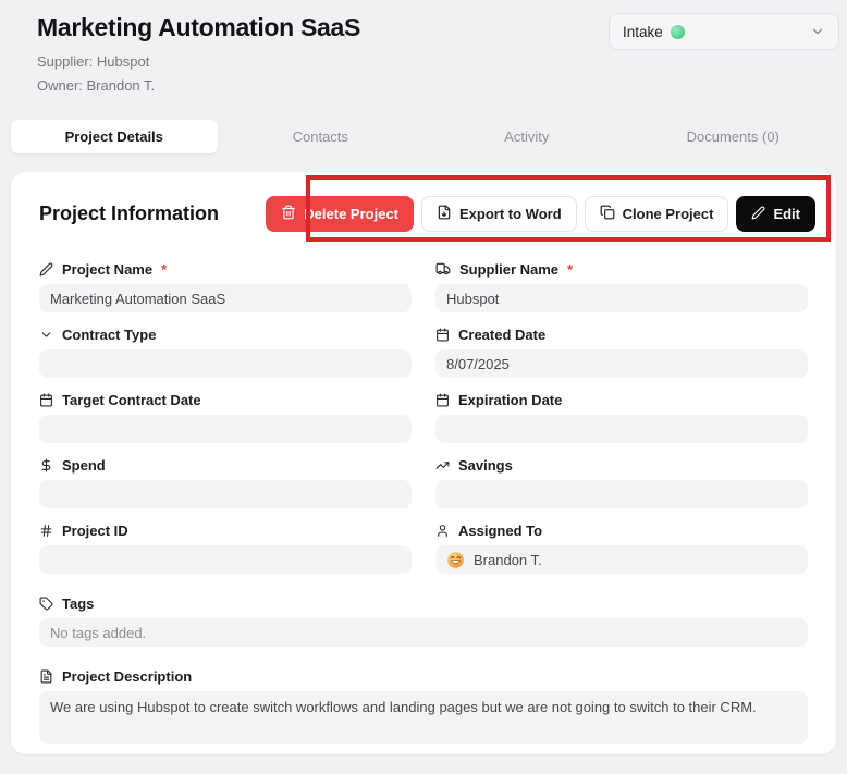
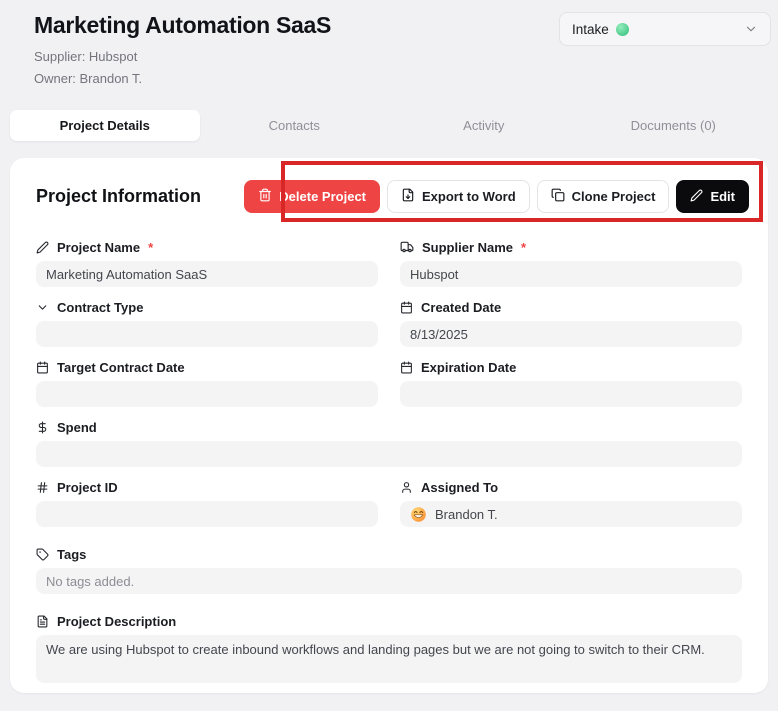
  Marketing Automation SaaS
  Supplier: Hubspot
  Owner: Brandon T.
  Intake
  Project Details
  Contacts
  Activity
  Documents (0)
  Project Information
  Delete Project
  Export to Word
  Clone Project
  Edit
  Project Name
  *
  Marketing Automation SaaS
  Supplier Name
  *
  Hubspot
  Contract Type
  Created Date
- 8/07/2025
+ 8/13/2025
  Target Contract Date
  Expiration Date
  Spend
- Savings
  Project ID
  Assigned To
  Brandon T.
  Tags
  No tags added.
  Project Description
- We are using Hubspot to create switch workflows and landing pages but we are not going to switch to their CRM.
+ We are using Hubspot to create inbound workflows and landing pages but we are not going to switch to their CRM.
